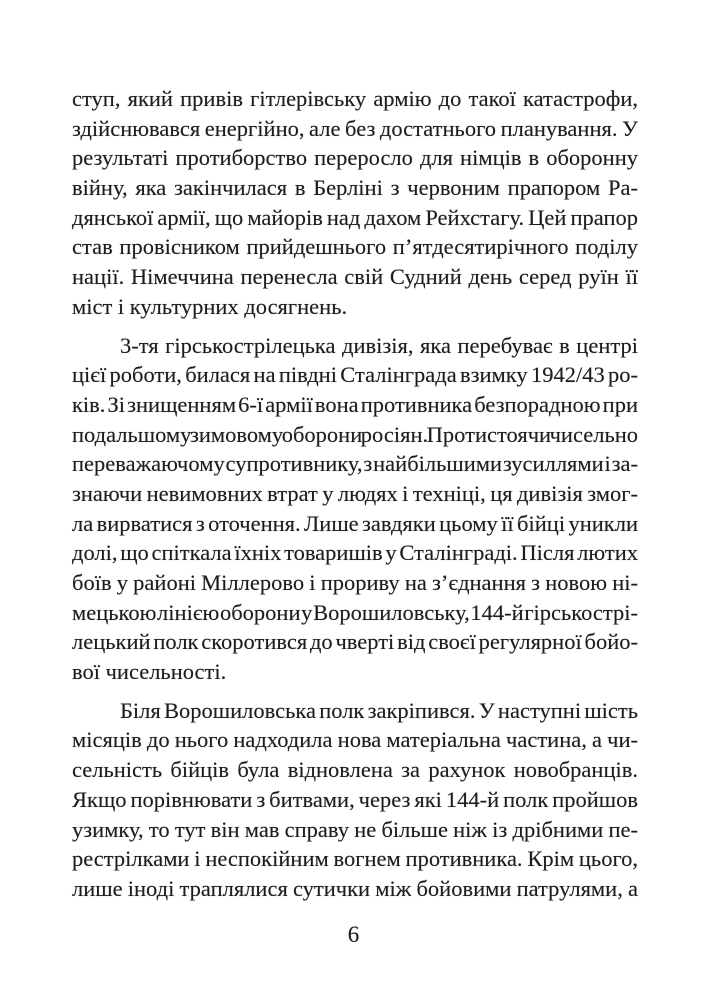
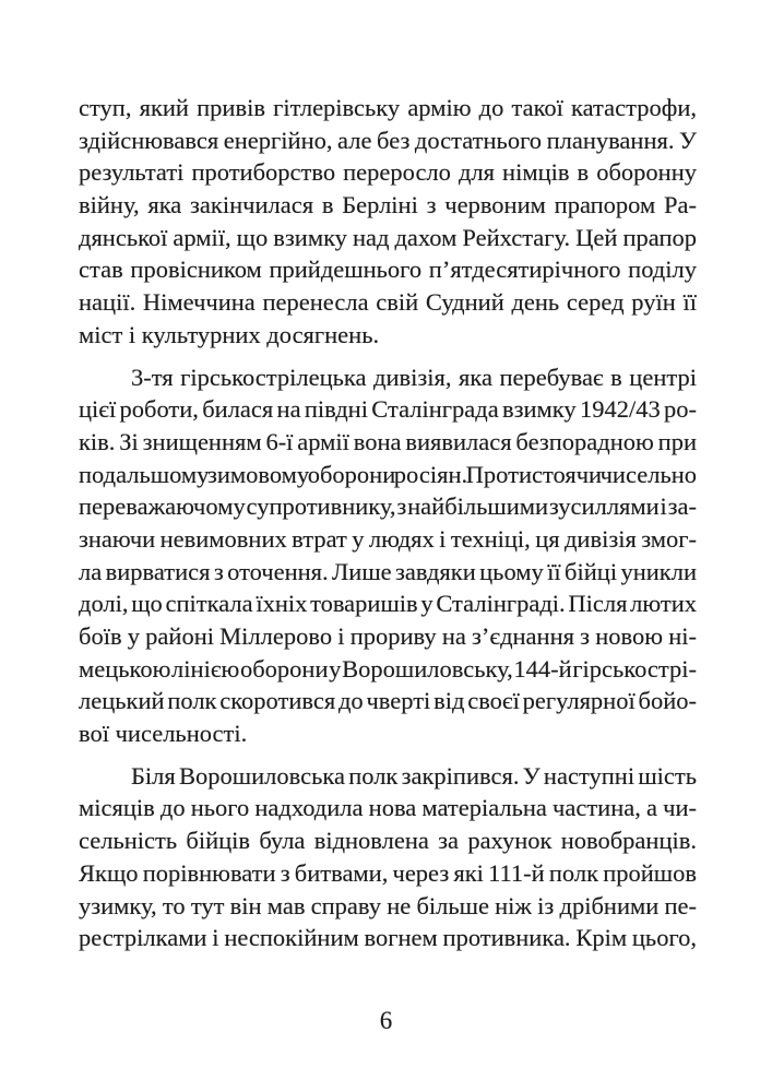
  ступ, який привів гітлерівську армію до такої катастрофи,
  здійснювався енергійно, але без достатнього планування. У
  результаті протиборство переросло для німців в оборонну
  війну, яка закінчилася в Берліні з червоним прапором Ра-
- дянської армії, що майорів над дахом Рейхстагу. Цей прапор
+ дянської армії, що взимку над дахом Рейхстагу. Цей прапор
  став провісником прийдешнього п’ятдесятирічного поділу
  нації. Німеччина перенесла свій Судний день серед руїн її
  міст і культурних досягнень.
  3-тя гірськострілецька дивізія, яка перебуває в центрі
  цієї роботи, билася на півдні Сталінграда взимку 1942/43 ро-
- ків. Зі знищенням 6-ї армії вона противника безпорадною при
+ ків. Зі знищенням 6-ї армії вона виявилася безпорадною при
  подальшому зимовому оборони росіян. Протистоячи чисельно
  переважаючому супротивнику, з найбільшими зусиллями і за-
  знаючи невимовних втрат у людях і техніці, ця дивізія змог-
  ла вирватися з оточення. Лише завдяки цьому її бійці уникли
  долі, що спіткала їхніх товаришів у Сталінграді. Після лютих
  боїв у районі Міллерово і прориву на з’єднання з новою ні-
  мецькою лінією оборони у Ворошиловську, 144-й гірськострі-
  лецький полк скоротився до чверті від своєї регулярної бойо-
  вої чисельності.
  Біля Ворошиловська полк закріпився. У наступні шість
  місяців до нього надходила нова матеріальна частина, а чи-
  сельність бійців була відновлена за рахунок новобранців.
- Якщо порівнювати з битвами, через які 144-й полк пройшов
+ Якщо порівнювати з битвами, через які 111-й полк пройшов
  узимку, то тут він мав справу не більше ніж із дрібними пе-
  рестрілками і неспокійним вогнем противника. Крім цього,
- лише іноді траплялися сутички між бойовими патрулями, а
  6
